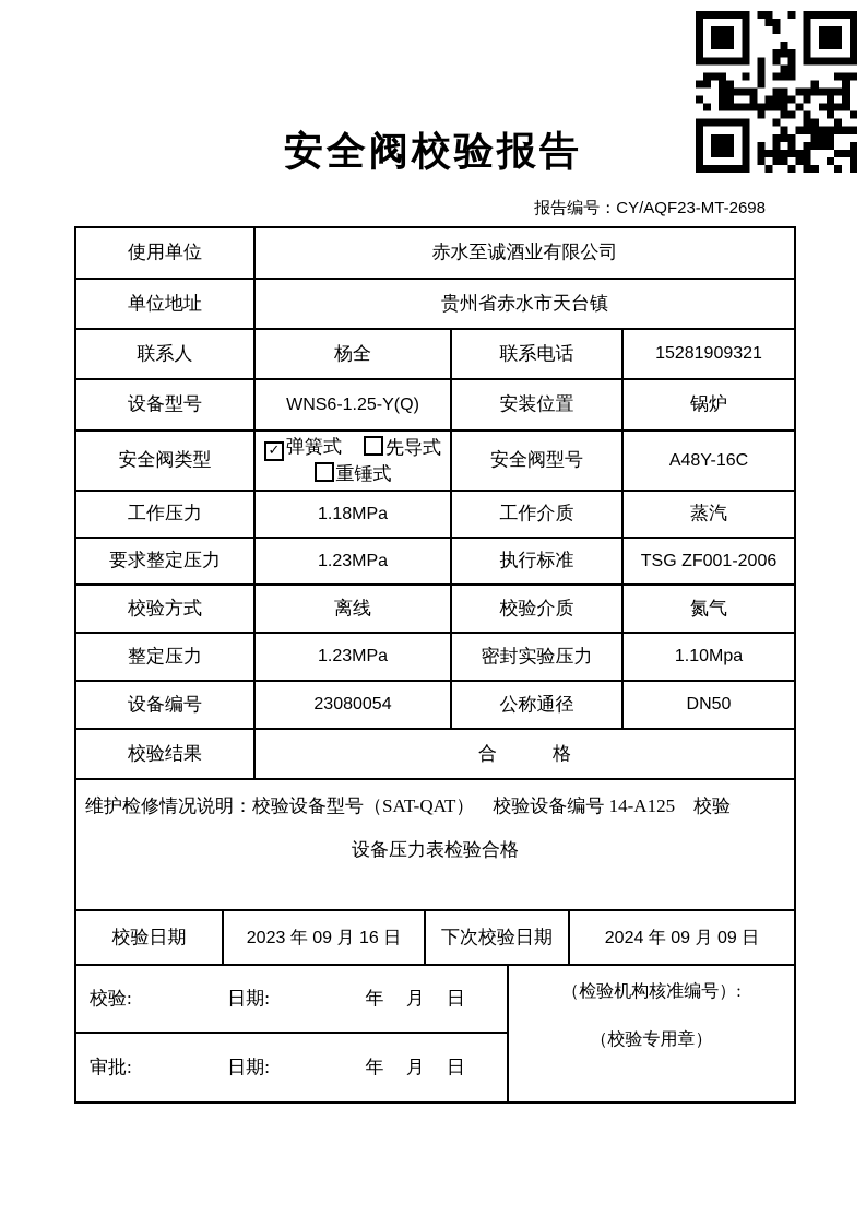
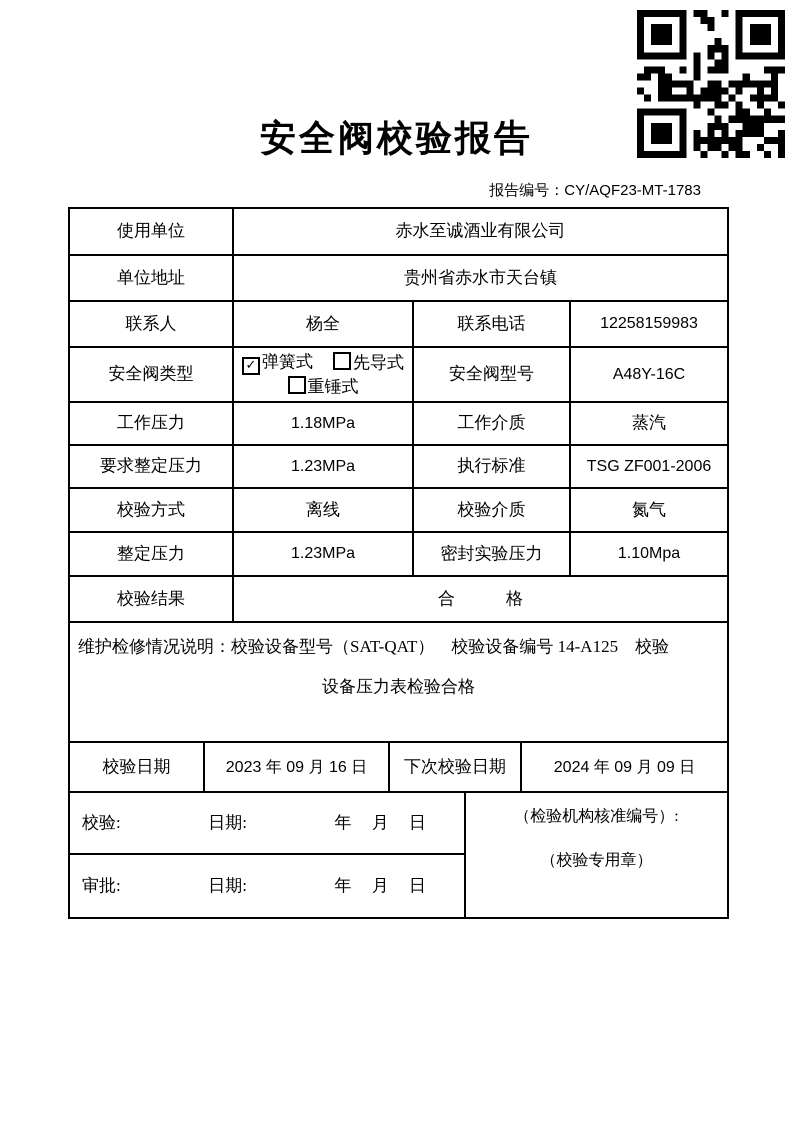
  安全阀校验报告
- 报告编号：CY/AQF23-MT-2698
+ 报告编号：CY/AQF23-MT-1783
  使用单位	赤水至诚酒业有限公司
  单位地址	贵州省赤水市天台镇
- 联系人	杨全	联系电话	15281909321
+ 联系人	杨全	联系电话	12258159983
- 设备型号	WNS6-1.25-Y(Q)	安装位置	锅炉
  安全阀类型	✓ 弹簧式 先导式 重锤式	安全阀型号	A48Y-16C
  工作压力	1.18MPa	工作介质	蒸汽
  要求整定压力	1.23MPa	执行标准	TSG ZF001-2006
  校验方式	离线	校验介质	氮气
  整定压力	1.23MPa	密封实验压力	1.10Mpa
- 设备编号	23080054	公称通径	DN50
  校验结果	合 格
  维护检修情况说明：校验设备型号（SAT-QAT） 校验设备编号 14-A125 校验 设备压力表检验合格
  校验日期	2023 年 09 月 16 日	下次校验日期	2024 年 09 月 09 日
  校验: 日期: 年 月 日	（检验机构核准编号）: （校验专用章）
  审批: 日期: 年 月 日
